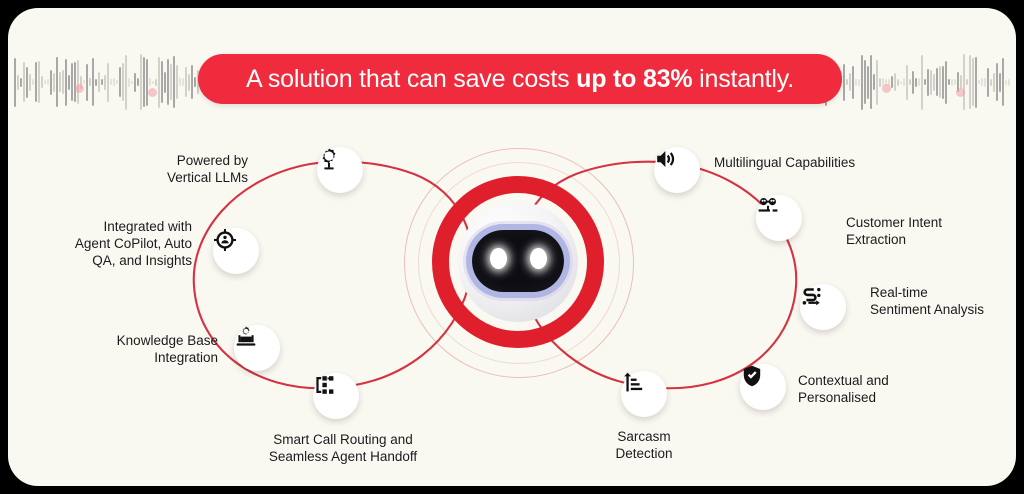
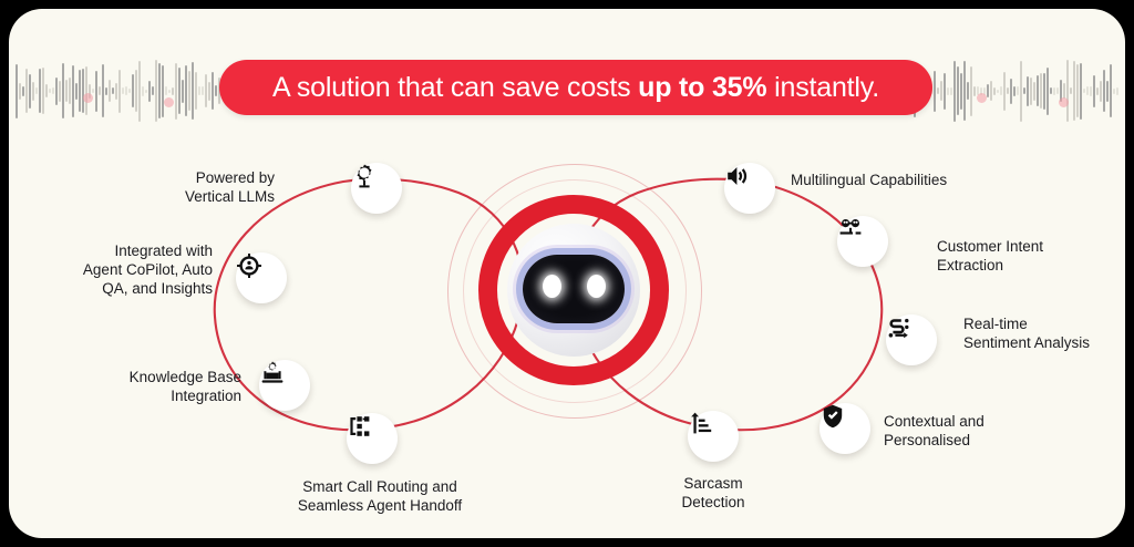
- A solution that can save costs up to 83% instantly.
+ A solution that can save costs up to 35% instantly.
  Powered by
  Vertical LLMs
  Integrated with
  Agent CoPilot, Auto
  QA, and Insights
  Knowledge Base
  Integration
  Smart Call Routing and
  Seamless Agent Handoff
  Multilingual Capabilities
  Customer Intent
  Extraction
  Real-time
  Sentiment Analysis
  Contextual and
  Personalised
  Sarcasm
  Detection
